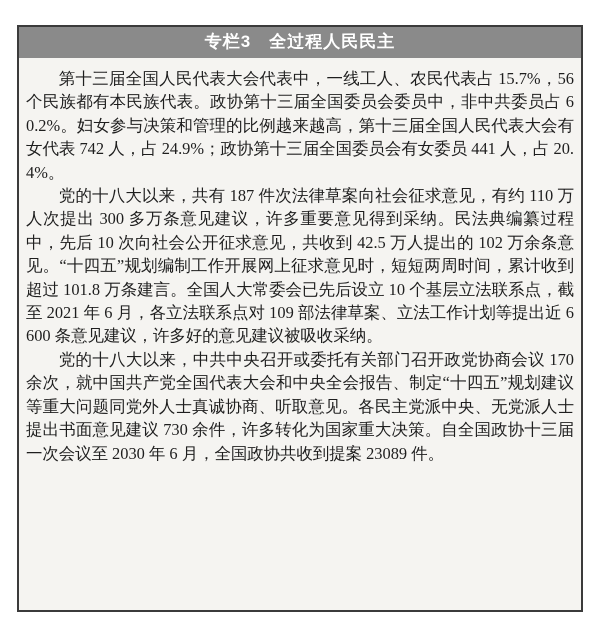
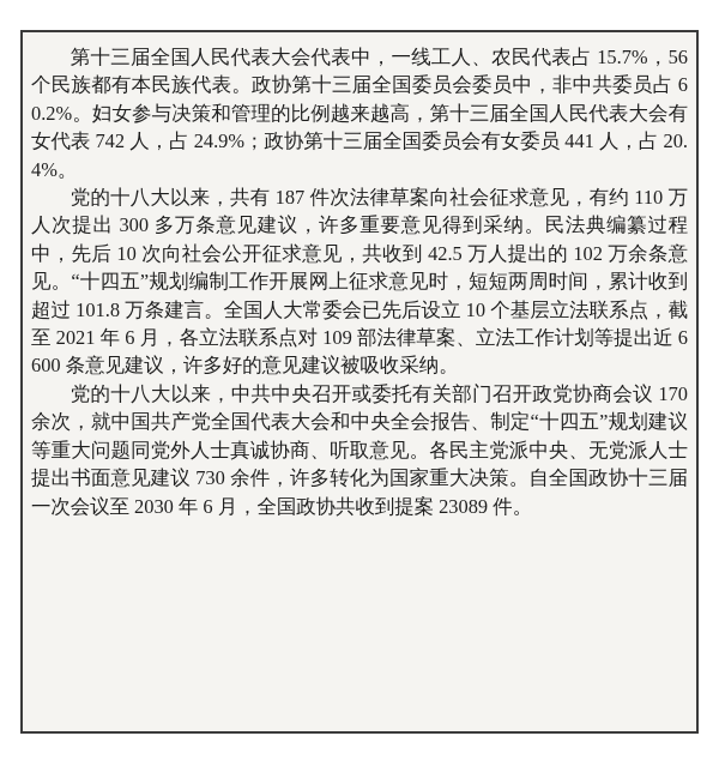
- 专栏3 全过程人民民主
  第十三届全国人民代表大会代表中，一线工人、农民代表占 15.7%，56 个民族都有本民族代表。政协第十三届全国委员会委员中，非中共委员占 60.2%。妇女参与决策和管理的比例越来越高，第十三届全国人民代表大会有女代表 742 人，占 24.9%；政协第十三届全国委员会有女委员 441 人，占 20.4%。
  党的十八大以来，共有 187 件次法律草案向社会征求意见，有约 110 万人次提出 300 多万条意见建议，许多重要意见得到采纳。民法典编纂过程中，先后 10 次向社会公开征求意见，共收到 42.5 万人提出的 102 万余条意见。“十四五”规划编制工作开展网上征求意见时，短短两周时间，累计收到超过 101.8 万条建言。全国人大常委会已先后设立 10 个基层立法联系点，截至 2021 年 6 月，各立法联系点对 109 部法律草案、立法工作计划等提出近 6600 条意见建议，许多好的意见建议被吸收采纳。
  党的十八大以来，中共中央召开或委托有关部门召开政党协商会议 170 余次，就中国共产党全国代表大会和中央全会报告、制定“十四五”规划建议等重大问题同党外人士真诚协商、听取意见。各民主党派中央、无党派人士提出书面意见建议 730 余件，许多转化为国家重大决策。自全国政协十三届一次会议至 2030 年 6 月，全国政协共收到提案 23089 件。
